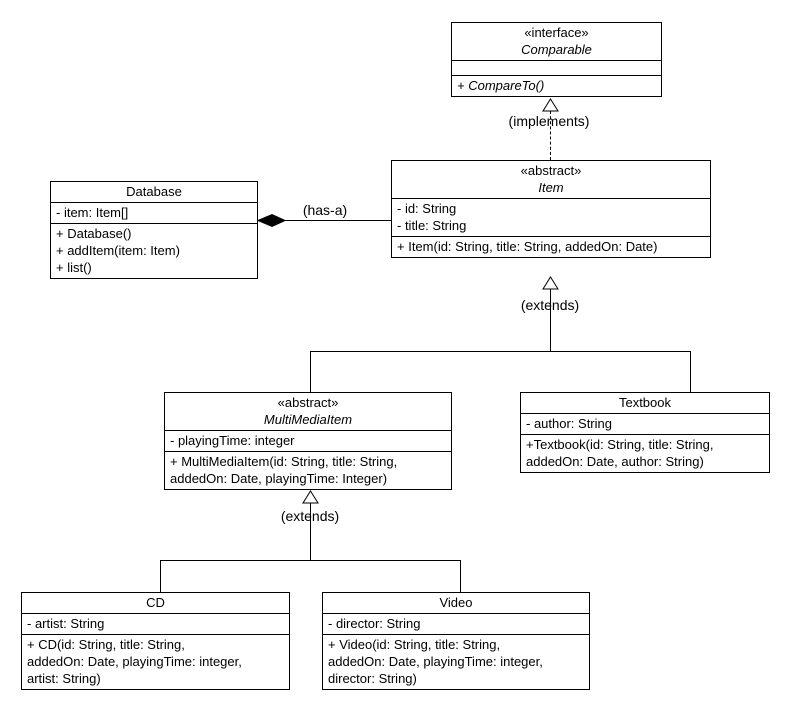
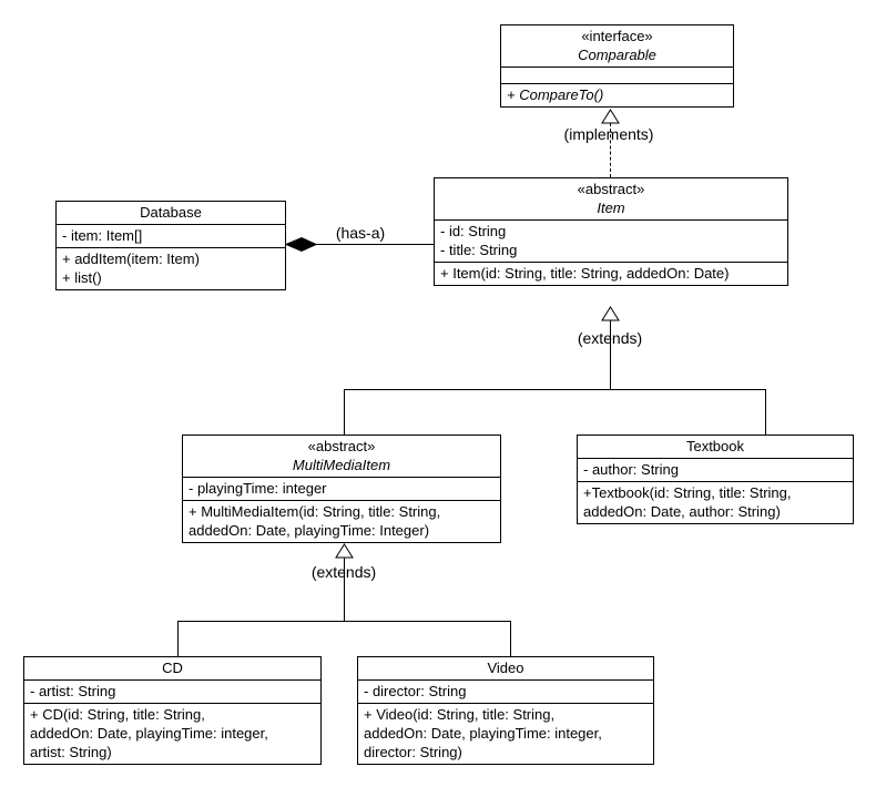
  «interface»
  Comparable
  + CompareTo()
  «abstract»
  Item
  - id: String
  - title: String
  + Item(id: String, title: String, addedOn: Date)
  Database
  - item: Item[]
- + Database()
  + addItem(item: Item)
  + list()
  «abstract»
  MultiMediaItem
  - playingTime: integer
  + MultiMediaItem(id: String, title: String,
  addedOn: Date, playingTime: Integer)
  Textbook
  - author: String
  +Textbook(id: String, title: String,
  addedOn: Date, author: String)
  CD
  - artist: String
  + CD(id: String, title: String,
  addedOn: Date, playingTime: integer,
  artist: String)
  Video
  - director: String
  + Video(id: String, title: String,
  addedOn: Date, playingTime: integer,
  director: String)
  (implements)
  (has-a)
  (extends)
  (extends)
